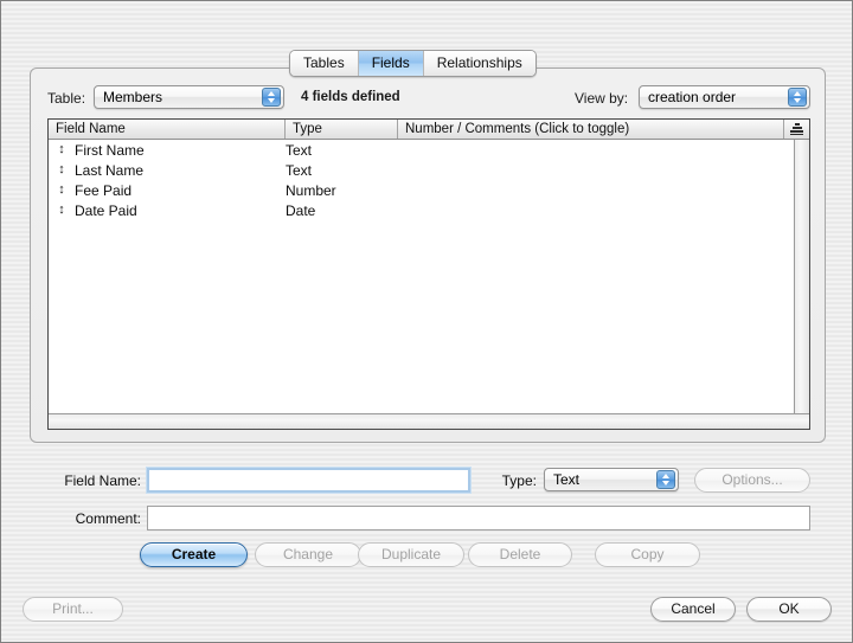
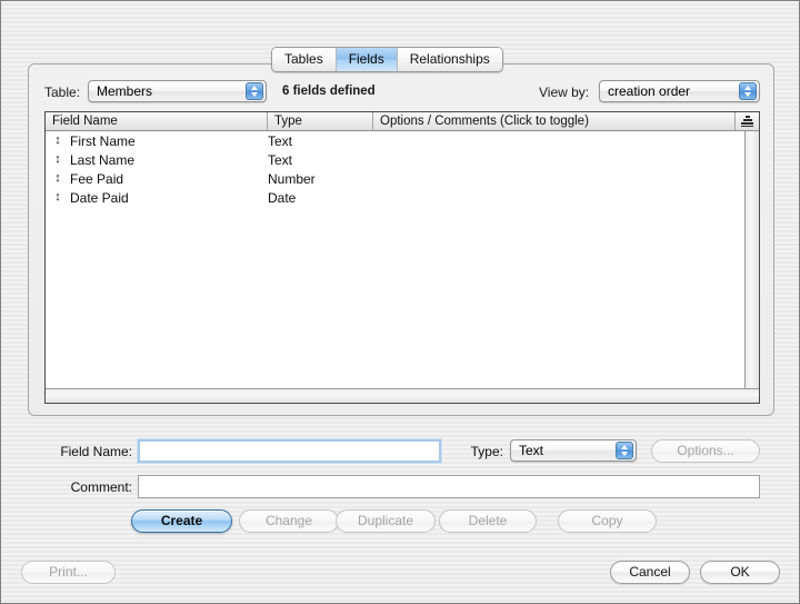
  Tables
  Fields
  Relationships
  Table:
  Members
- 4 fields defined
+ 6 fields defined
  View by:
  creation order
  Field Name
  Type
- Number / Comments (Click to toggle)
+ Options / Comments (Click to toggle)
  ↕
  First Name
  Text
  ↕
  Last Name
  Text
  ↕
  Fee Paid
  Number
  ↕
  Date Paid
  Date
  Field Name:
  Type:
  Text
  Options...
  Comment:
  Create
  Change
  Duplicate
  Delete
  Copy
  Print...
  Cancel
  OK
